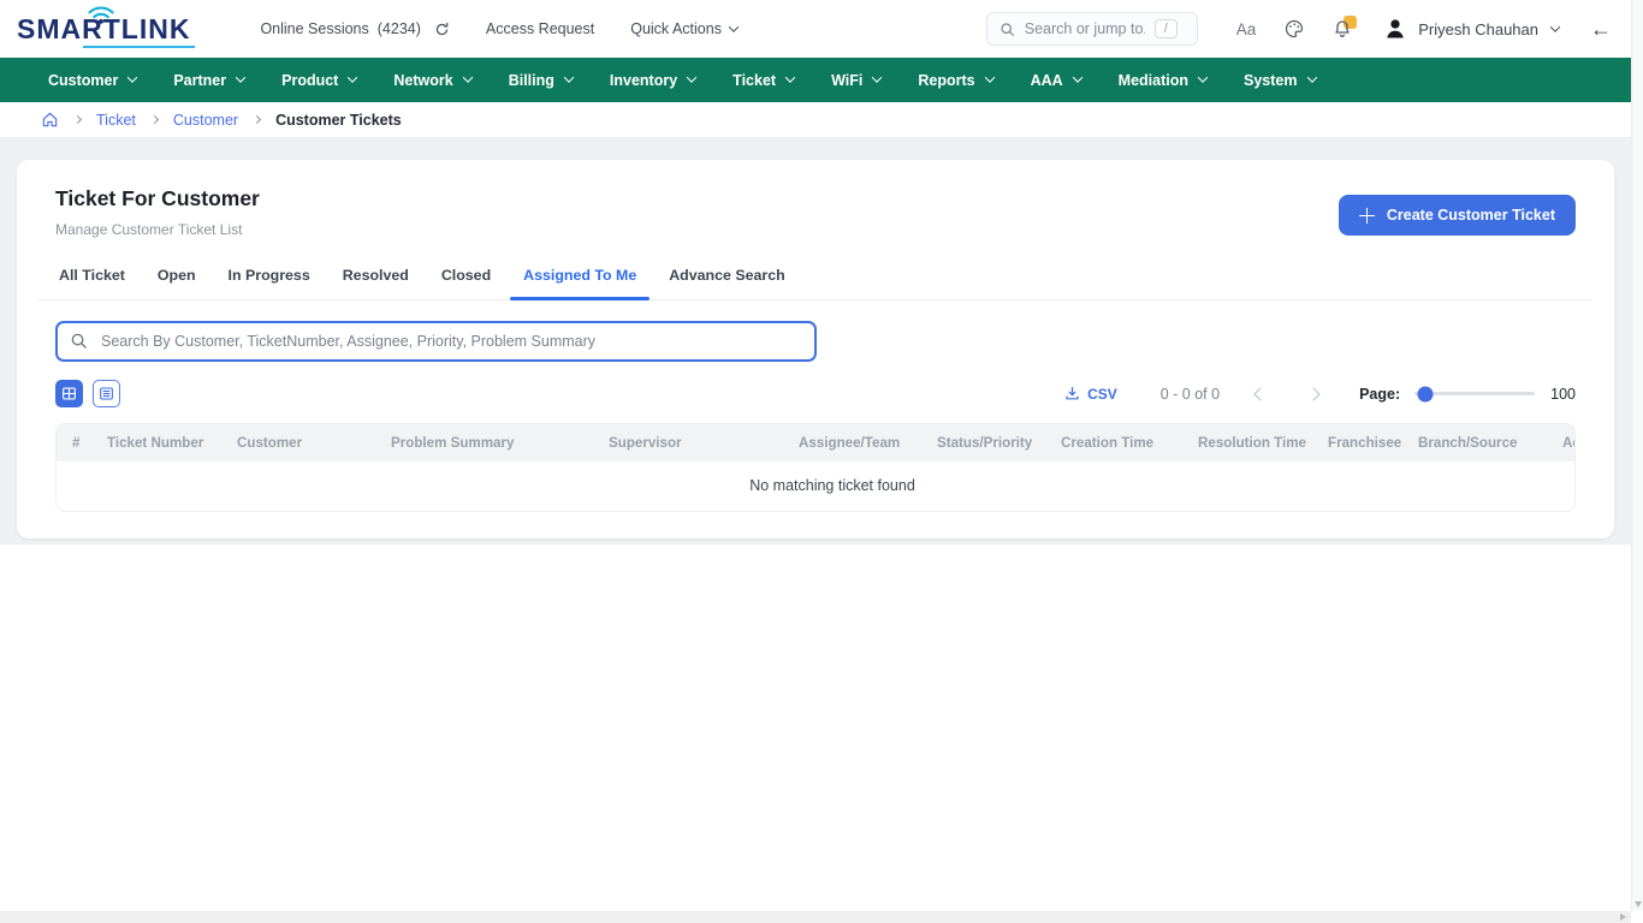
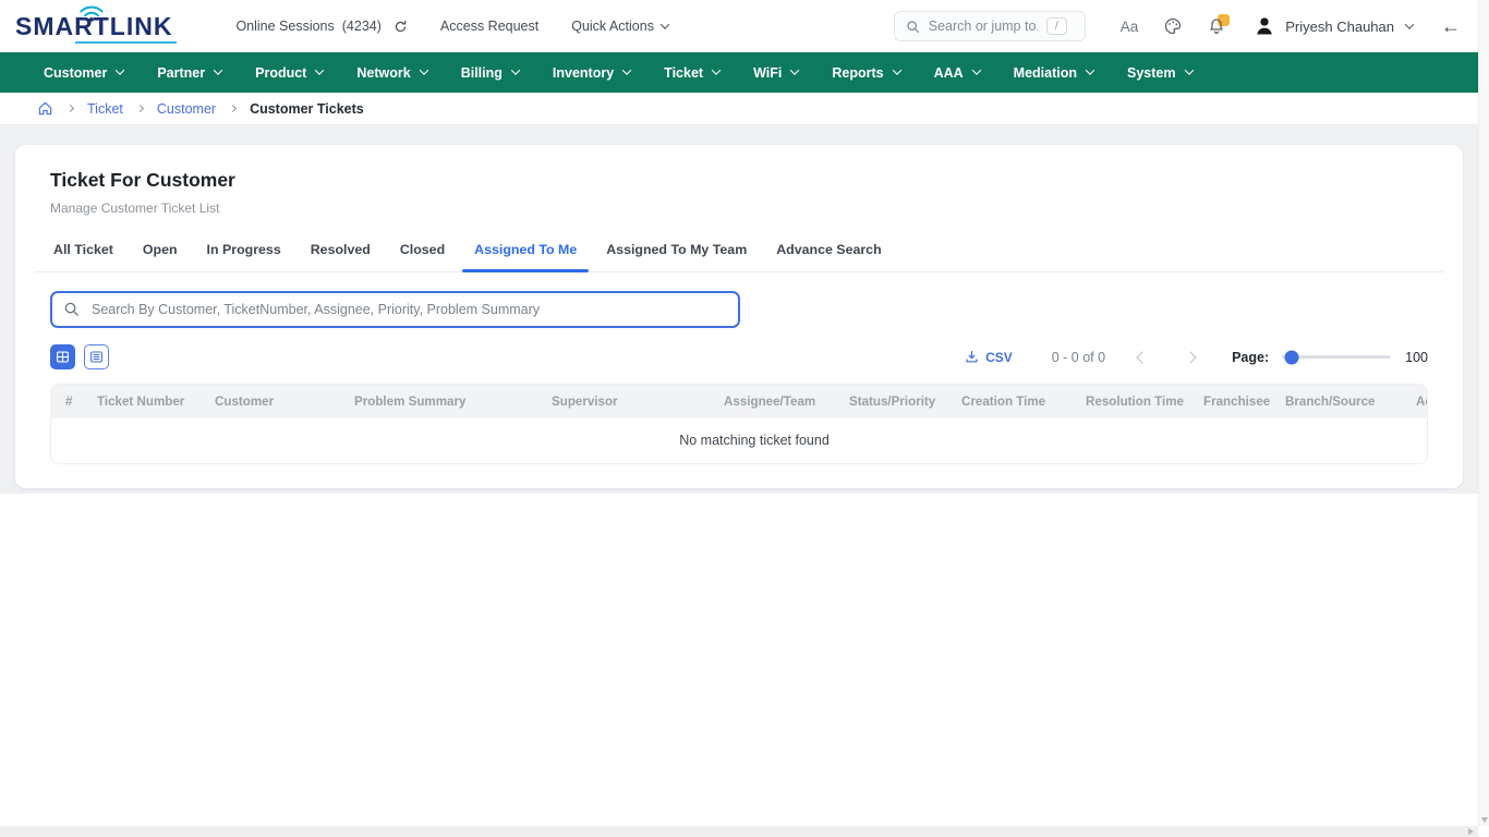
  SMARTLINK
  Online Sessions
  (4234)
  Access Request
  Quick Actions
  Search or jump to
  /
  Aa
  Priyesh Chauhan
  ←
  Customer
  Partner
  Product
  Network
  Billing
  Inventory
  Ticket
  WiFi
  Reports
  AAA
  Mediation
  System
  Ticket
  Customer
  Customer Tickets
  Ticket For Customer
  Manage Customer Ticket List
- Create Customer Ticket
  All Ticket
  Open
  In Progress
  Resolved
  Closed
  Assigned To Me
+ Assigned To My Team
  Advance Search
  Search By Customer, TicketNumber, Assignee, Priority, Problem Summary
  CSV
  0 - 0 of 0
  Page:
  100
  #	Ticket Number	Customer	Problem Summary	Supervisor	Assignee/Team	Status/Priority	Creation Time	Resolution Time	Franchisee	Branch/Source	A
  No matching ticket found
